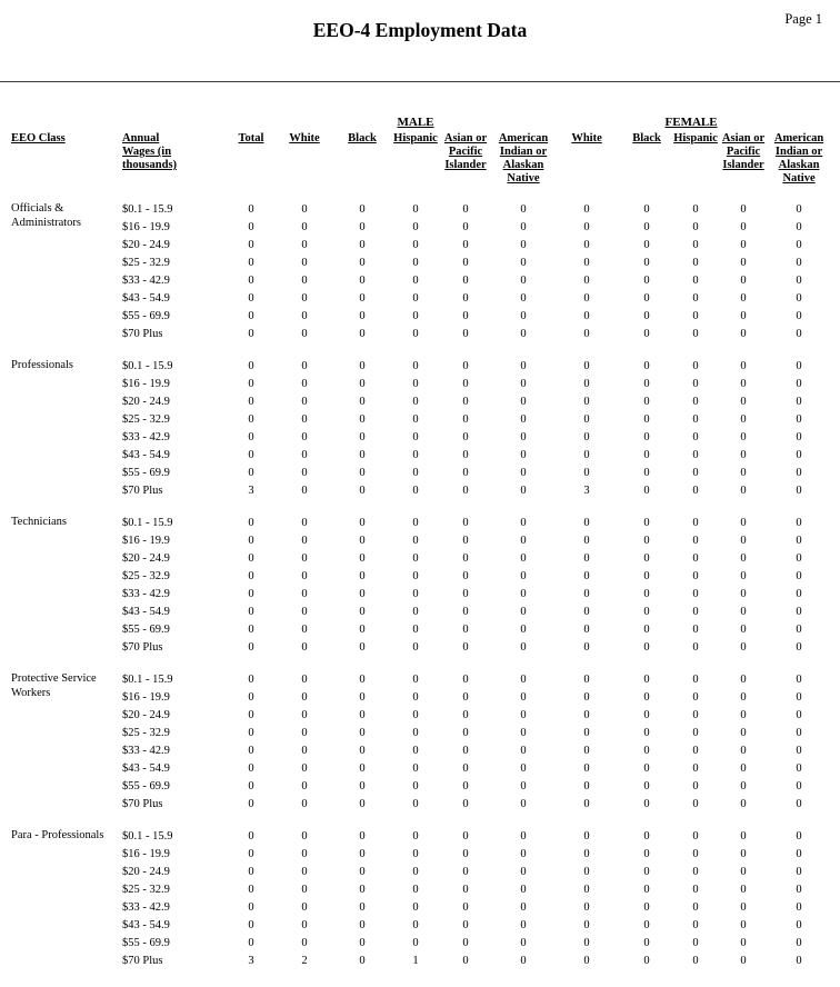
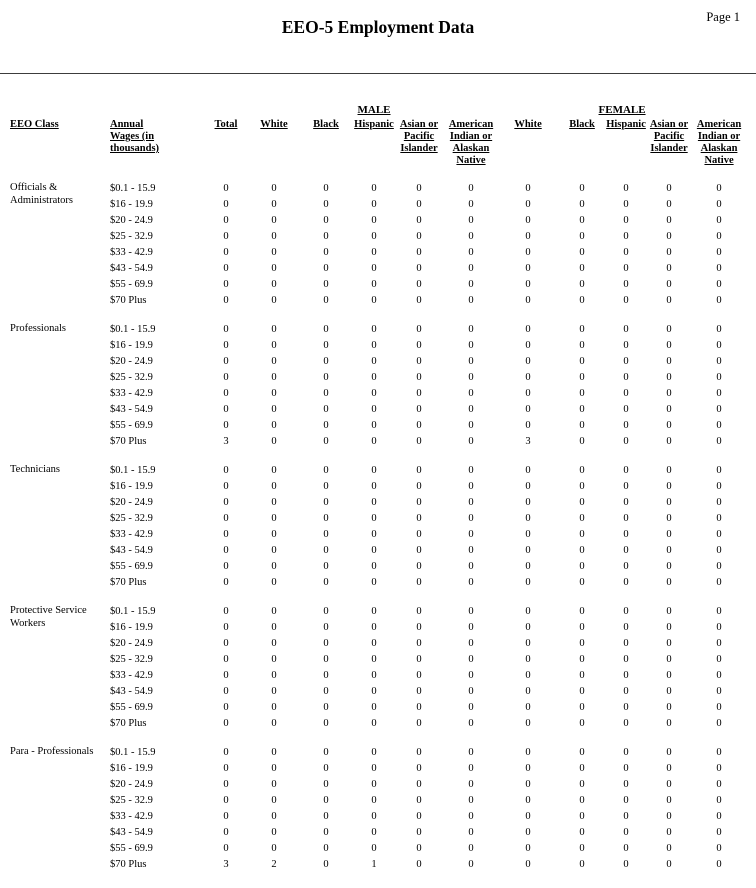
- EEO-4 Employment Data
+ EEO-5 Employment Data
  Page 1
  	MALE	FEMALE
  EEO Class	Annual Wages (in thousands)	Total	White	Black	Hispanic	Asian or Pacific Islander	American Indian or Alaskan Native	White	Black	Hispanic	Asian or Pacific Islander	American Indian or Alaskan Native
  Officials & Administrators	$0.1 - 15.9	0	0	0	0	0	0	0	0	0	0	0
  $16 - 19.9	0	0	0	0	0	0	0	0	0	0	0
  $20 - 24.9	0	0	0	0	0	0	0	0	0	0	0
  $25 - 32.9	0	0	0	0	0	0	0	0	0	0	0
  $33 - 42.9	0	0	0	0	0	0	0	0	0	0	0
  $43 - 54.9	0	0	0	0	0	0	0	0	0	0	0
  $55 - 69.9	0	0	0	0	0	0	0	0	0	0	0
  $70 Plus	0	0	0	0	0	0	0	0	0	0	0
  Professionals	$0.1 - 15.9	0	0	0	0	0	0	0	0	0	0	0
  $16 - 19.9	0	0	0	0	0	0	0	0	0	0	0
  $20 - 24.9	0	0	0	0	0	0	0	0	0	0	0
  $25 - 32.9	0	0	0	0	0	0	0	0	0	0	0
  $33 - 42.9	0	0	0	0	0	0	0	0	0	0	0
  $43 - 54.9	0	0	0	0	0	0	0	0	0	0	0
  $55 - 69.9	0	0	0	0	0	0	0	0	0	0	0
  $70 Plus	3	0	0	0	0	0	3	0	0	0	0
  Technicians	$0.1 - 15.9	0	0	0	0	0	0	0	0	0	0	0
  $16 - 19.9	0	0	0	0	0	0	0	0	0	0	0
  $20 - 24.9	0	0	0	0	0	0	0	0	0	0	0
  $25 - 32.9	0	0	0	0	0	0	0	0	0	0	0
  $33 - 42.9	0	0	0	0	0	0	0	0	0	0	0
  $43 - 54.9	0	0	0	0	0	0	0	0	0	0	0
  $55 - 69.9	0	0	0	0	0	0	0	0	0	0	0
  $70 Plus	0	0	0	0	0	0	0	0	0	0	0
  Protective Service Workers	$0.1 - 15.9	0	0	0	0	0	0	0	0	0	0	0
  $16 - 19.9	0	0	0	0	0	0	0	0	0	0	0
  $20 - 24.9	0	0	0	0	0	0	0	0	0	0	0
  $25 - 32.9	0	0	0	0	0	0	0	0	0	0	0
  $33 - 42.9	0	0	0	0	0	0	0	0	0	0	0
  $43 - 54.9	0	0	0	0	0	0	0	0	0	0	0
  $55 - 69.9	0	0	0	0	0	0	0	0	0	0	0
  $70 Plus	0	0	0	0	0	0	0	0	0	0	0
  Para - Professionals	$0.1 - 15.9	0	0	0	0	0	0	0	0	0	0	0
  $16 - 19.9	0	0	0	0	0	0	0	0	0	0	0
  $20 - 24.9	0	0	0	0	0	0	0	0	0	0	0
  $25 - 32.9	0	0	0	0	0	0	0	0	0	0	0
  $33 - 42.9	0	0	0	0	0	0	0	0	0	0	0
  $43 - 54.9	0	0	0	0	0	0	0	0	0	0	0
  $55 - 69.9	0	0	0	0	0	0	0	0	0	0	0
  $70 Plus	3	2	0	1	0	0	0	0	0	0	0
